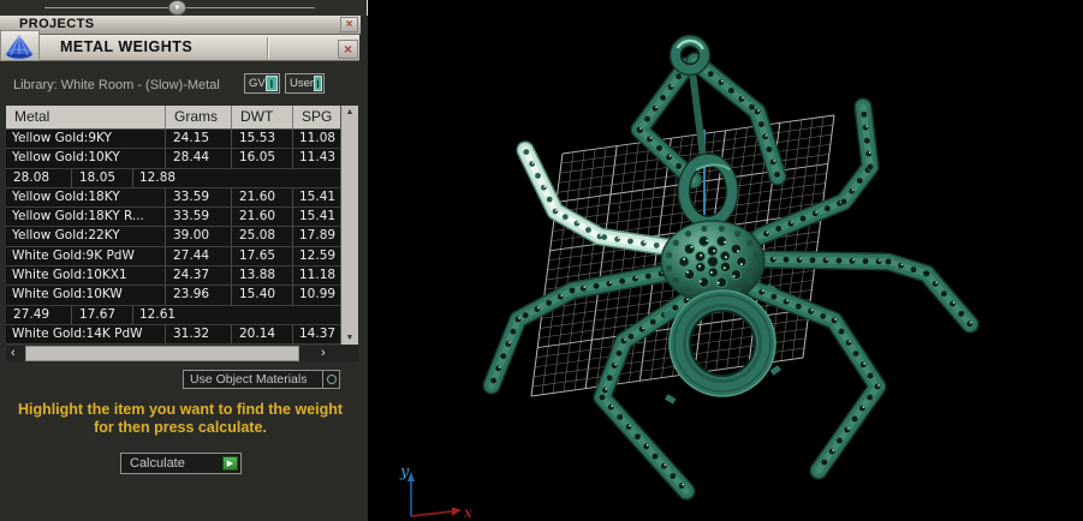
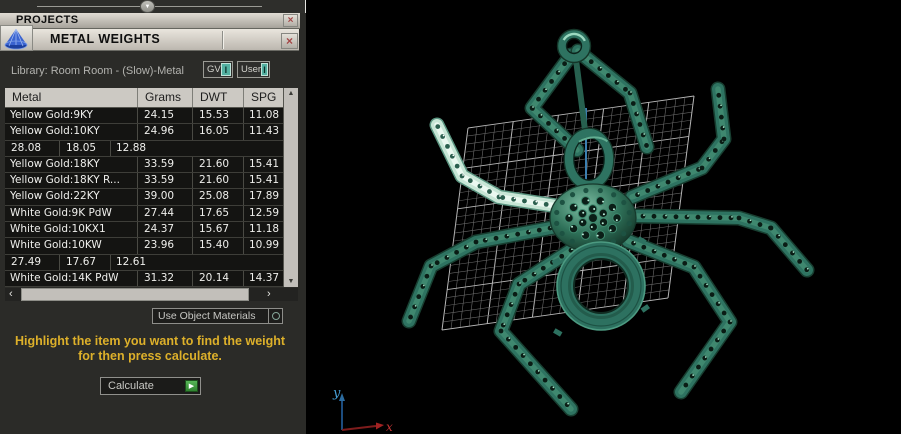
  PROJECTS
  ×
  METAL WEIGHTS
  ×
- Library: White Room - (Slow)-Metal
+ Library: Room Room - (Slow)-Metal
  GV
  I
  User
  I
  Metal
  Grams
  DWT
  SPG
  Yellow Gold:9KY
  24.15
  15.53
  11.08
  Yellow Gold:10KY
- 28.44
+ 24.96
  16.05
  11.43
  28.08
  18.05
  12.88
  Yellow Gold:18KY
  33.59
  21.60
  15.41
  Yellow Gold:18KY R...
  33.59
  21.60
  15.41
  Yellow Gold:22KY
  39.00
  25.08
  17.89
  White Gold:9K PdW
  27.44
  17.65
  12.59
  White Gold:10KX1
  24.37
- 13.88
+ 15.67
  11.18
  White Gold:10KW
  23.96
  15.40
  10.99
  27.49
  17.67
  12.61
  White Gold:14K PdW
  31.32
  20.14
  14.37
  ‹
  ›
  Use Object Materials
  Highlight the item you want to find the weight
  for then press calculate.
  Calculate
  y
  x
